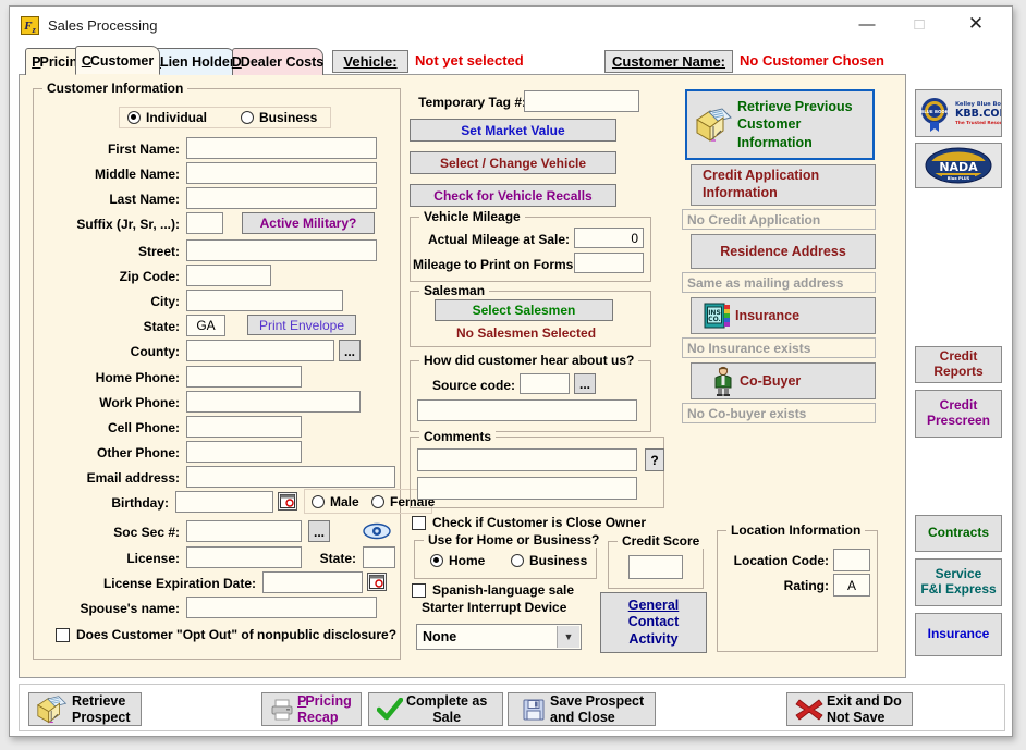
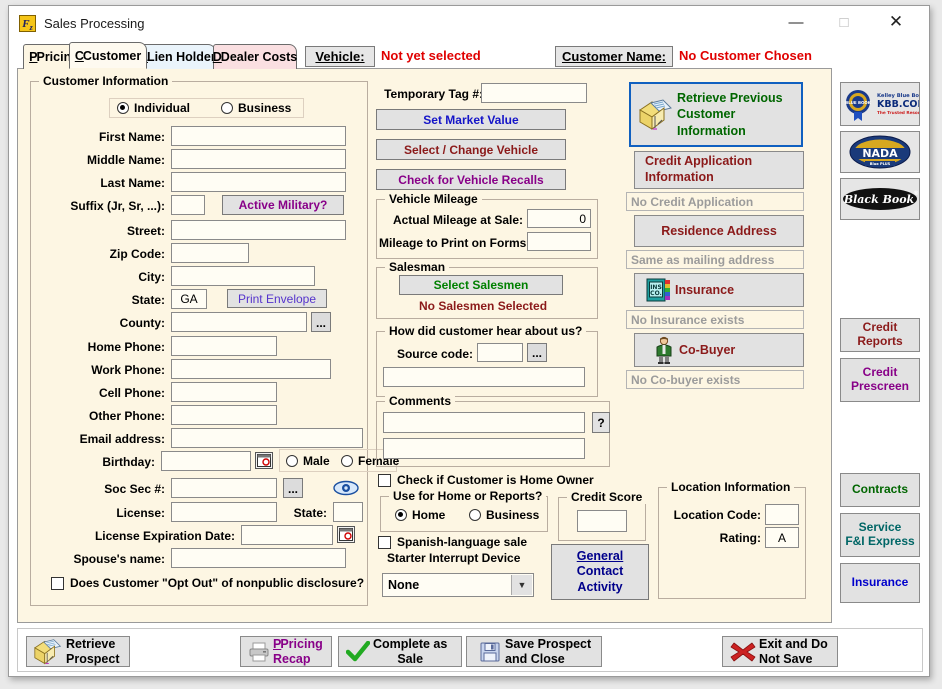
  Fz
  Sales Processing
  —
  □
  ✕
  P
  Pricin
  C
  Customer
  Lien Holde
  D
  Dealer Costs
  Vehicle:
  Not yet selected
  Customer Name:
  No Customer Chosen
  Customer Information
  Individual
  Business
  First Name:
  Middle Name:
  Last Name:
  Suffix (Jr, Sr, ...):
  Active Military?
  Street:
  Zip Code:
  City:
  State:
  GA
  Print Envelope
  County:
  ...
  Home Phone:
  Work Phone:
  Cell Phone:
  Other Phone:
  Email address:
  Birthday:
  Male
  Female
  Soc Sec #:
  ...
  License:
  State:
  License Expiration Date:
  Spouse's name:
  Does Customer "Opt Out" of nonpublic disclosure?
  Temporary Tag #
  Set Market Value
  Select / Change Vehicle
  Check for Vehicle Recalls
  Vehicle Mileage
  Actual Mileage at Sale:
  0
  Mileage to Print on Forms
  Salesman
  Select Salesmen
  No Salesmen Selected
  How did customer hear about us?
  Source code:
  ...
  Comments
  ?
- Check if Customer is Close Owner
+ Check if Customer is Home Owner
- Use for Home or Business?
+ Use for Home or Reports?
  Home
  Business
  Spanish-language sale
  Starter Interrupt Device
  None
  ▼
  Credit Score
  General
  Contact
  Activity
  Location Information
  Location Code:
  Rating:
  A
  Retrieve Previous
  Customer
  Information
  Credit Application
  Information
  No Credit Application
  Residence Address
  Same as mailing address
  Insurance
  No Insurance exists
  Co-Buyer
  No Co-buyer exists
  KBB.CO
  NADA
+ Black Book
  Credit Reports
  Credit
  Prescreen
  Contracts
  Service
  F&I Express
  Insurance
  Retrieve
  Prospect
  PPricing
  Recap
  Complete as
  Sale
  Save Prospect
  and Close
  Exit and Do
  Not Save
